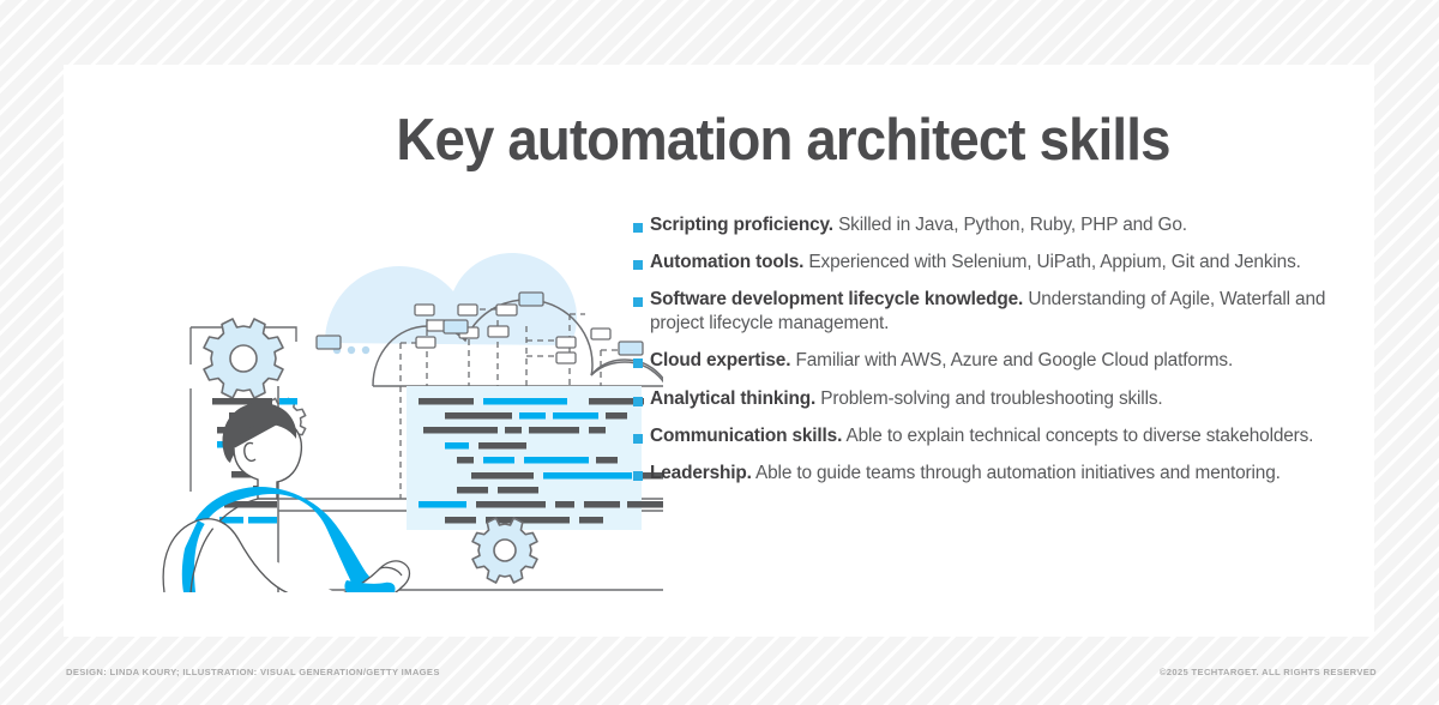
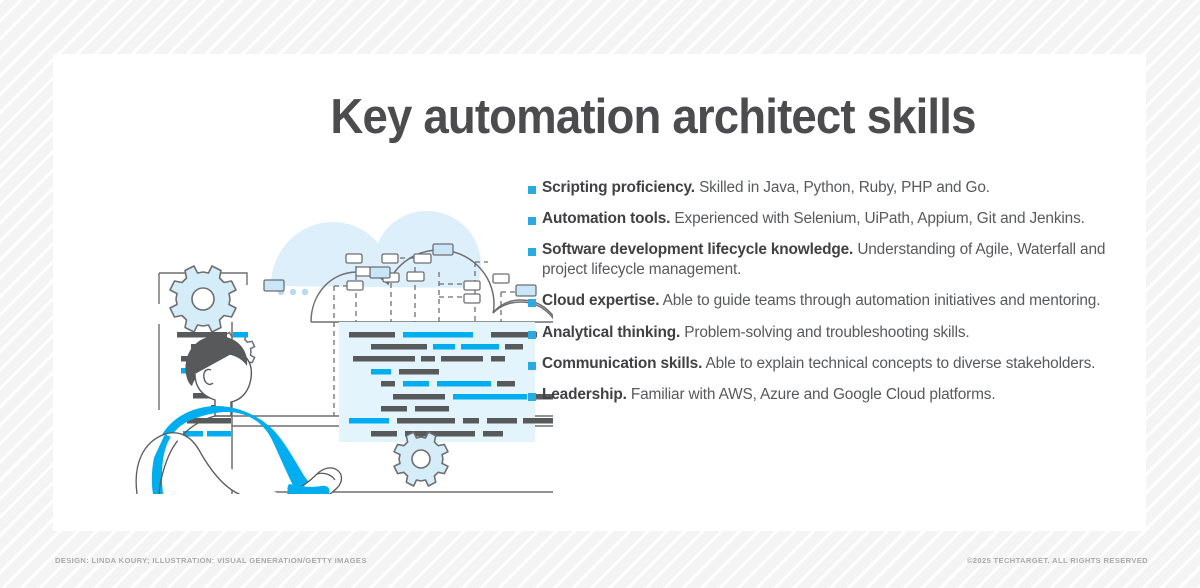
  Key automation architect skills
  Scripting proficiency. Skilled in Java, Python, Ruby, PHP and Go.
  Automation tools. Experienced with Selenium, UiPath, Appium, Git and Jenkins.
  Software development lifecycle knowledge. Understanding of Agile, Waterfall and project lifecycle management.
- Cloud expertise. Familiar with AWS, Azure and Google Cloud platforms.
+ Cloud expertise. Able to guide teams through automation initiatives and mentoring.
  Analytical thinking. Problem-solving and troubleshooting skills.
  Communication skills. Able to explain technical concepts to diverse stakeholders.
- Leadership. Able to guide teams through automation initiatives and mentoring.
+ Leadership. Familiar with AWS, Azure and Google Cloud platforms.
  DESIGN: LINDA KOURY; ILLUSTRATION: VISUAL GENERATION/GETTY IMAGES
  ©2025 TECHTARGET. ALL RIGHTS RESERVED
